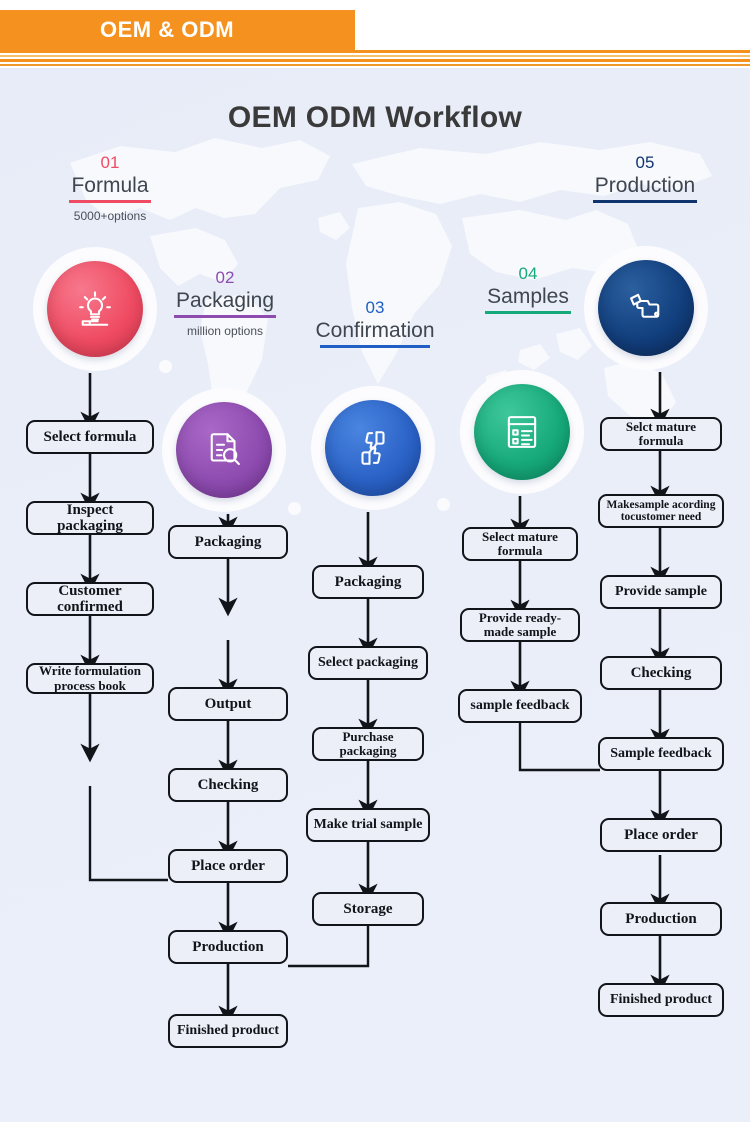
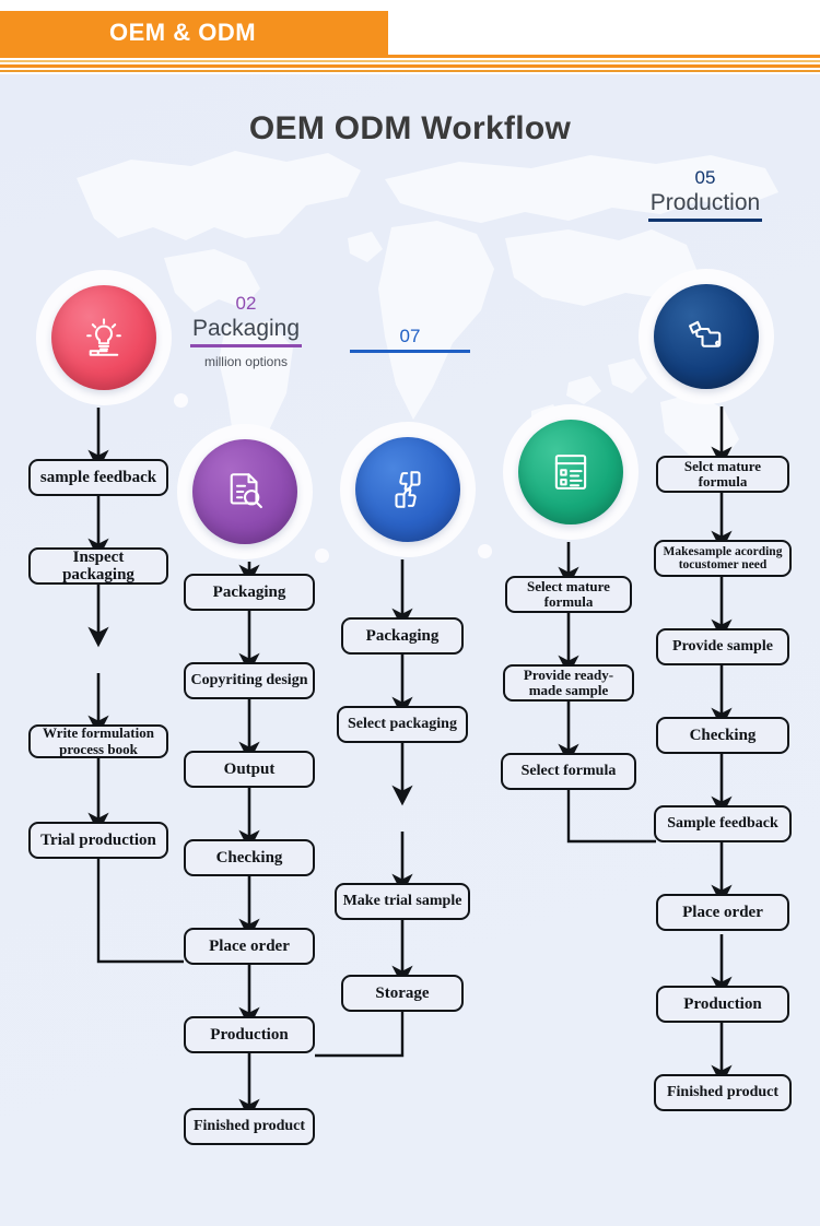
  OEM & ODM
  OEM ODM Workflow
- 01
- Formula
- 5000+options
  02
  Packaging
  million options
- 03
+ 07
- Confirmation
- 04
- Samples
  05
  Production
- Select formula
+ sample feedback
  Inspect packaging
- Customer
- confirmed
  Write formulation
  process book
+ Trial production
  Packaging
+ Copyriting design
  Output
  Checking
  Place order
  Production
  Finished product
  Packaging
  Select packaging
- Purchase
- packaging
  Make trial sample
  Storage
  Select mature
  formula
  Provide ready-
  made sample
- sample feedback
+ Select formula
  Selct mature
  formula
  Makesample acording
  tocustomer need
  Provide sample
  Checking
  Sample feedback
  Place order
  Production
  Finished product
